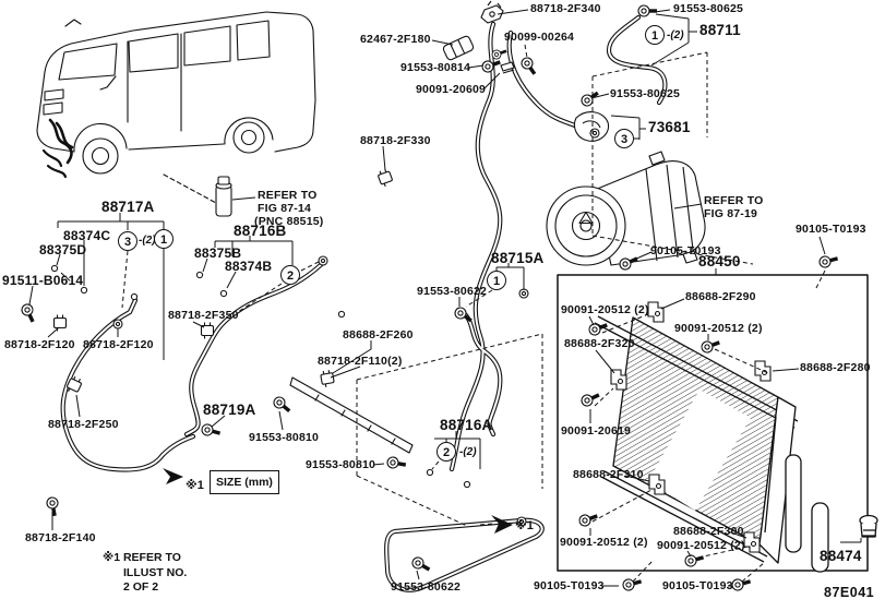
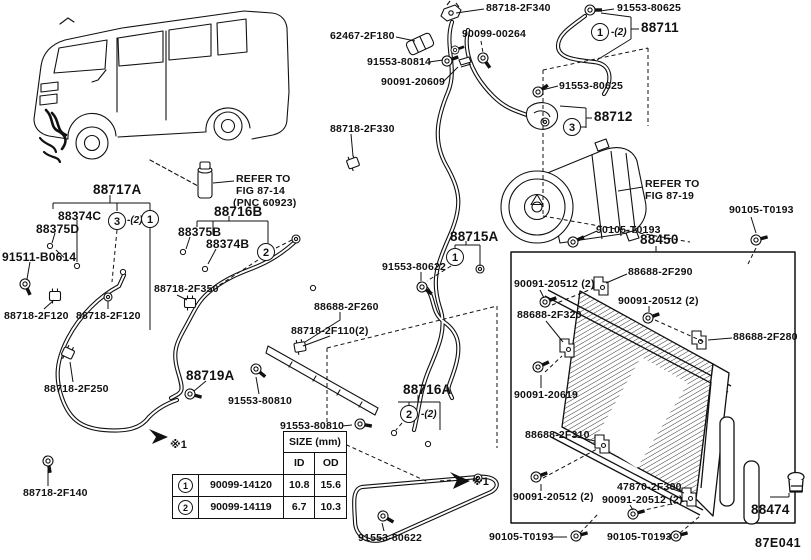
  88718-2F340
  91553-80625
  62467-2F180
  90099-00264
  91553-80814
  90091-20609
  88711
  1
  -(2)
  91553-80625
- 73681
+ 88712
  3
  REFER TO
  FIG 87-19
  90105-T0193
  90105-T0193
  88450
  88688-2F290
  90091-20512 (2)
  90091-20512 (2)
  88688-2F320
  90091-20619
  88688-2F280
  88688-2F310
  90091-20512 (2)
- 88688-2F300
+ 47870-2F300
  90091-20512 (2)
  90105-T0193
  90105-T0193
  88474
  87E041
  88718-2F330
  REFER TO
  FIG 87-14
- (PNC 88515)
+ (PNC 60923)
  88716B
  88375B
  88374B
  2
  88718-2F350
  88688-2F260
  88718-2F110(2)
  88719A
  91553-80810
  91553-80810
  88716A
  2
  -(2)
  88715A
  1
  91553-80622
  91553-80622
  88717A
  88374C
  88375D
  3
  -(2
  1
  91511-B0614
  88718-2F120
  88718-2F120
  88718-2F250
  88718-2F140
  ※1
  ※1
- ※1 REFER TO
- ILLUST NO.
- 2 OF 2
  		SIZE (mm)
+ 		ID	OD
+ 1	90099-14120	10.8	15.6
+ 2	90099-14119	6.7	10.3
